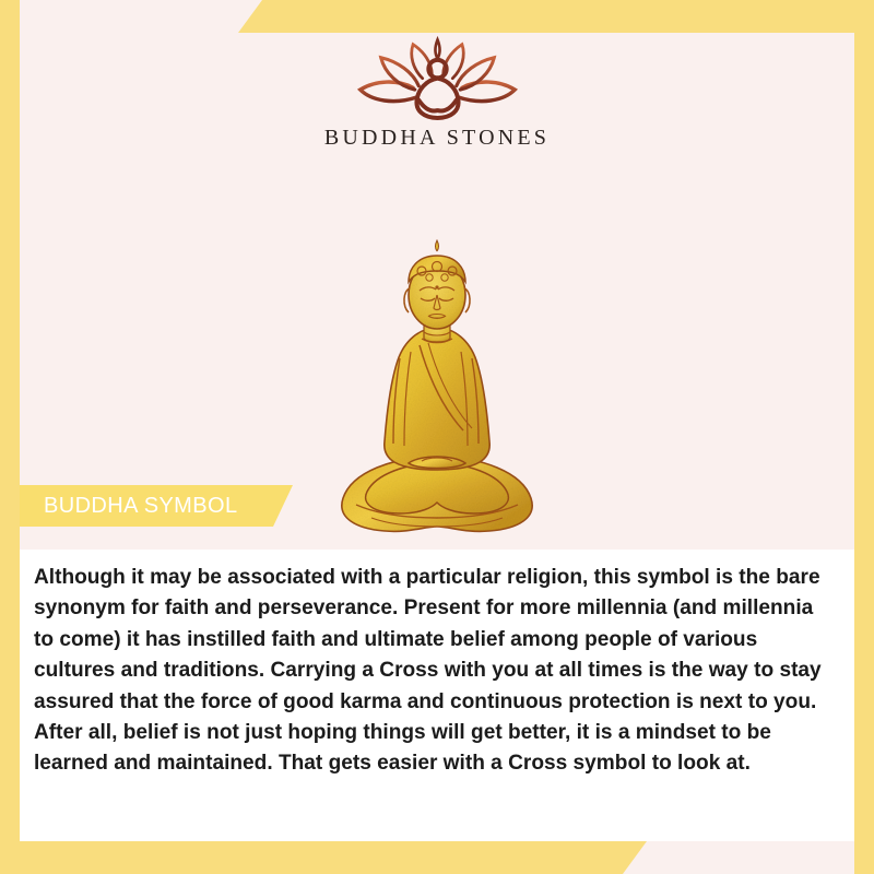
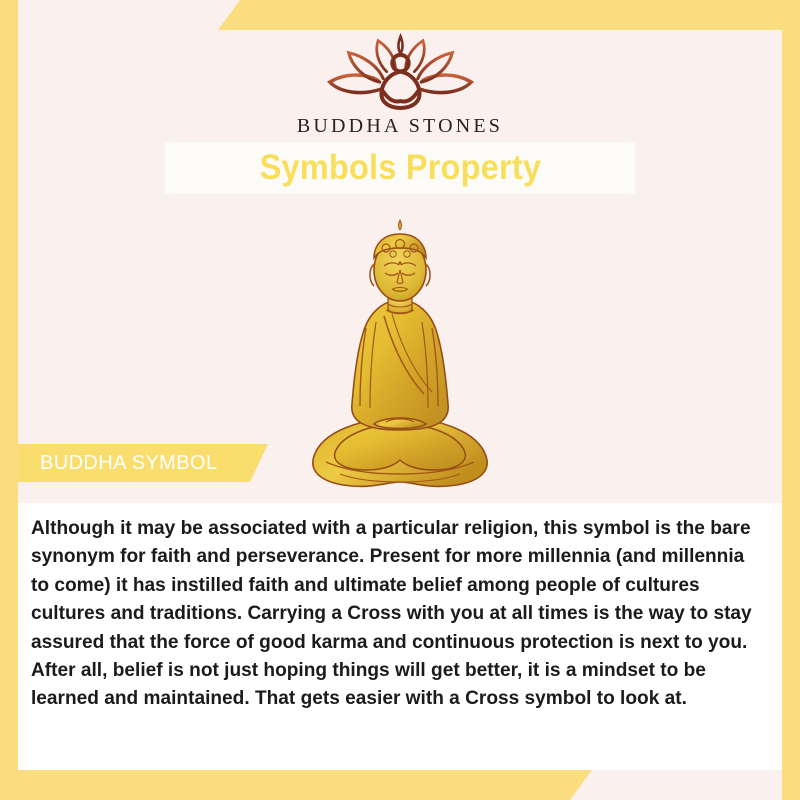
  BUDDHA STONES
+ Symbols Property
  BUDDHA SYMBOL
- Although it may be associated with a particular religion, this symbol is the bare synonym for faith and perseverance. Present for more millennia (and millennia to come) it has instilled faith and ultimate belief among people of various cultures and traditions. Carrying a Cross with you at all times is the way to stay assured that the force of good karma and continuous protection is next to you. After all, belief is not just hoping things will get better, it is a mindset to be learned and maintained. That gets easier with a Cross symbol to look at.
+ Although it may be associated with a particular religion, this symbol is the bare synonym for faith and perseverance. Present for more millennia (and millennia to come) it has instilled faith and ultimate belief among people of cultures cultures and traditions. Carrying a Cross with you at all times is the way to stay assured that the force of good karma and continuous protection is next to you. After all, belief is not just hoping things will get better, it is a mindset to be learned and maintained. That gets easier with a Cross symbol to look at.
